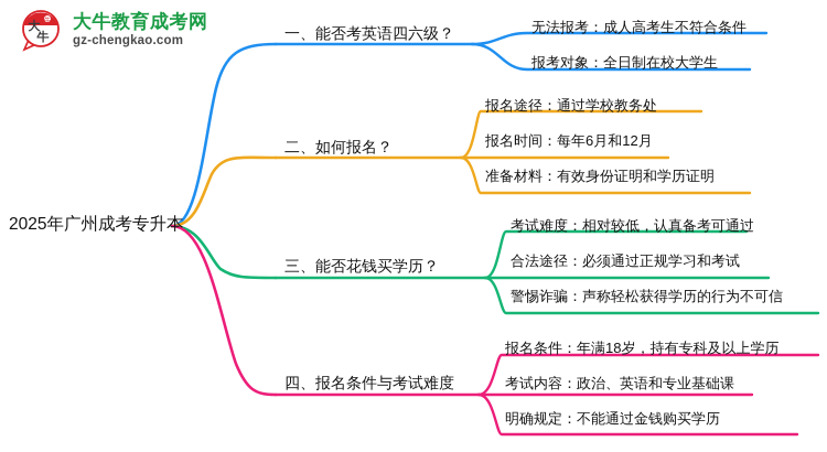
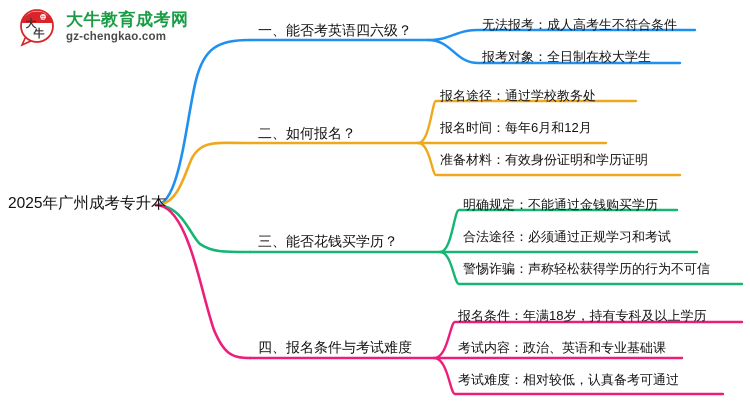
  大
  牛
  大牛教育成考网
  gz-chengkao.com
  2025年广州成考专升本
  一、能否考英语四六级？
  二、如何报名？
  三、能否花钱买学历？
  四、报名条件与考试难度
  无法报考：成人高考生不符合条件
  报考对象：全日制在校大学生
  报名途径：通过学校教务处
  报名时间：每年6月和12月
  准备材料：有效身份证明和学历证明
- 考试难度：相对较低，认真备考可通过
+ 明确规定：不能通过金钱购买学历
  合法途径：必须通过正规学习和考试
  警惕诈骗：声称轻松获得学历的行为不可信
  报名条件：年满18岁，持有专科及以上学历
  考试内容：政治、英语和专业基础课
- 明确规定：不能通过金钱购买学历
+ 考试难度：相对较低，认真备考可通过
